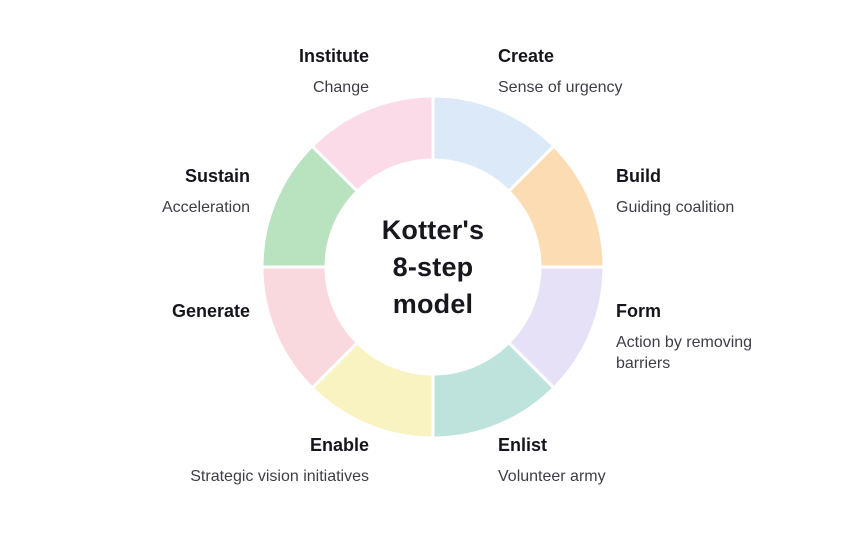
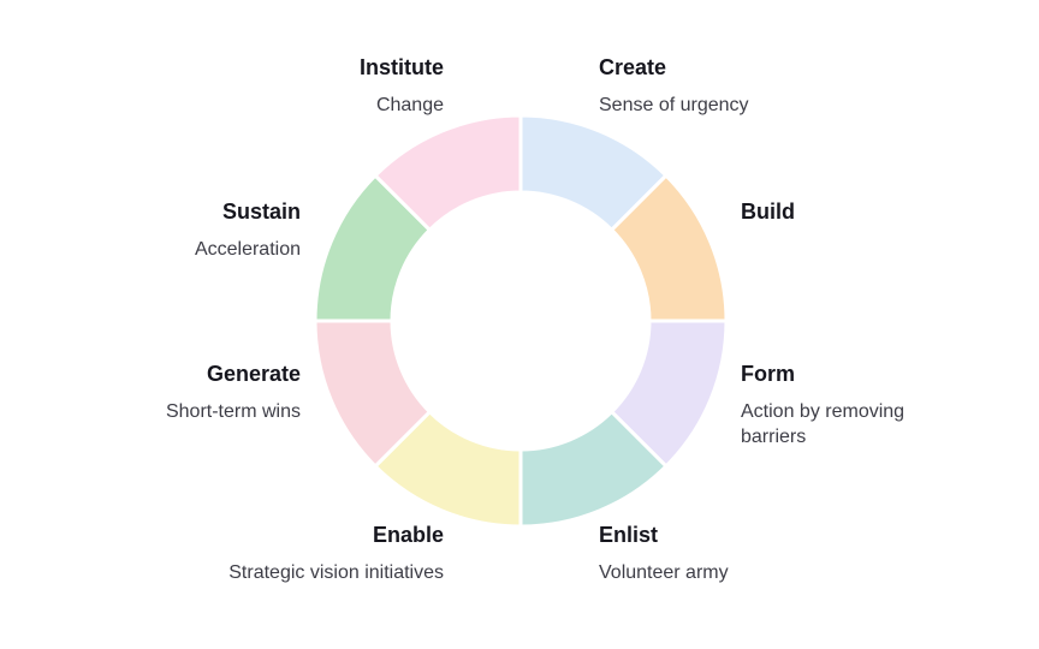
- Kotter's
- 8-step
- model
  Institute
  Change
  Create
  Sense of urgency
  Sustain
  Acceleration
  Build
- Guiding coalition
  Generate
+ Short-term wins
  Form
  Action by removing barriers
  Enable
  Strategic vision initiatives
  Enlist
  Volunteer army
